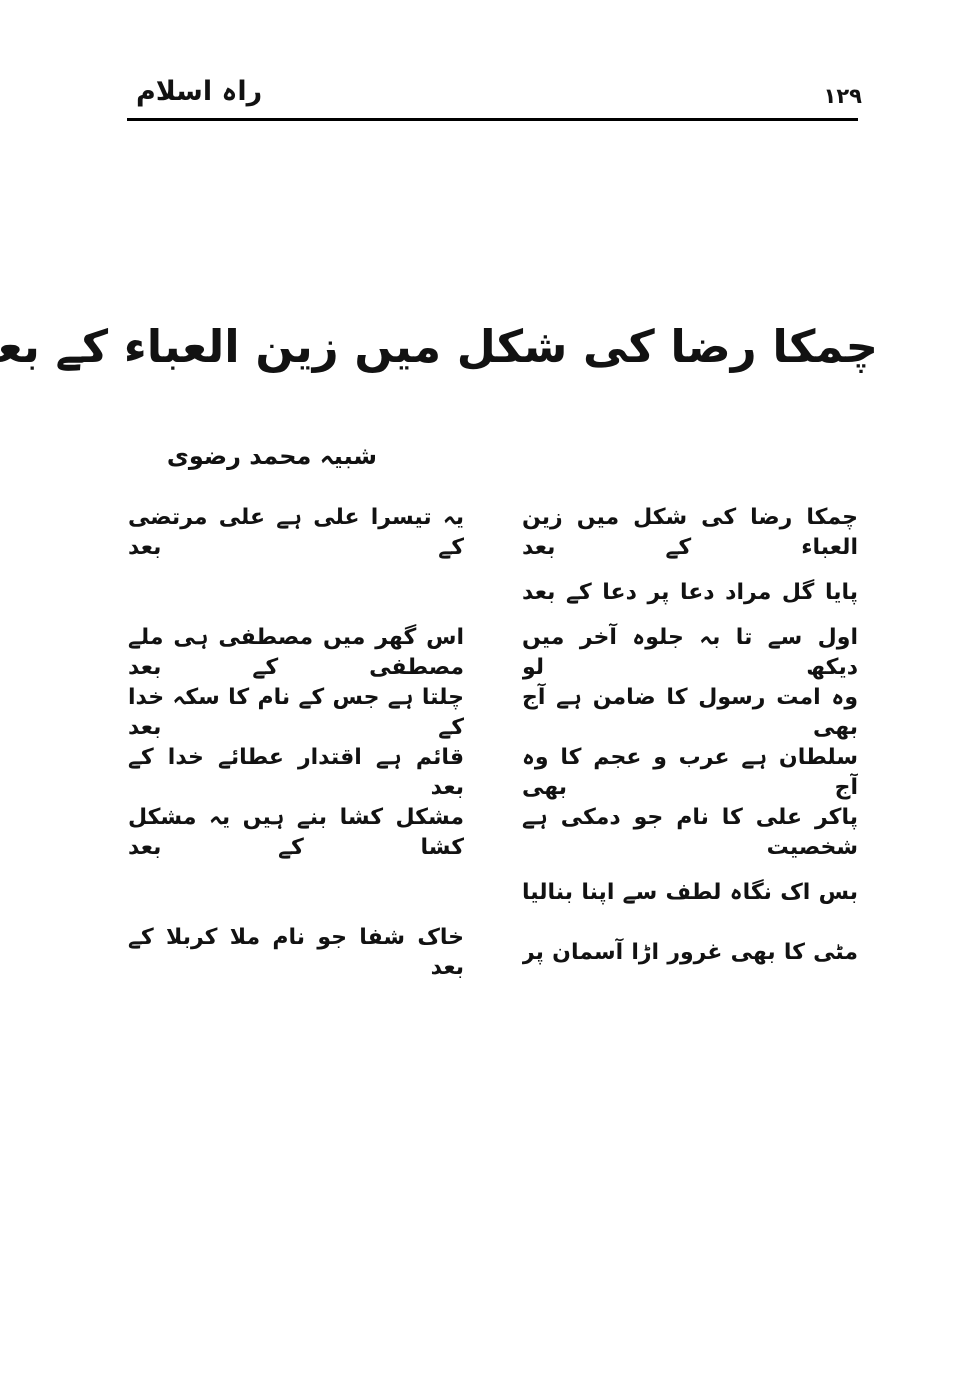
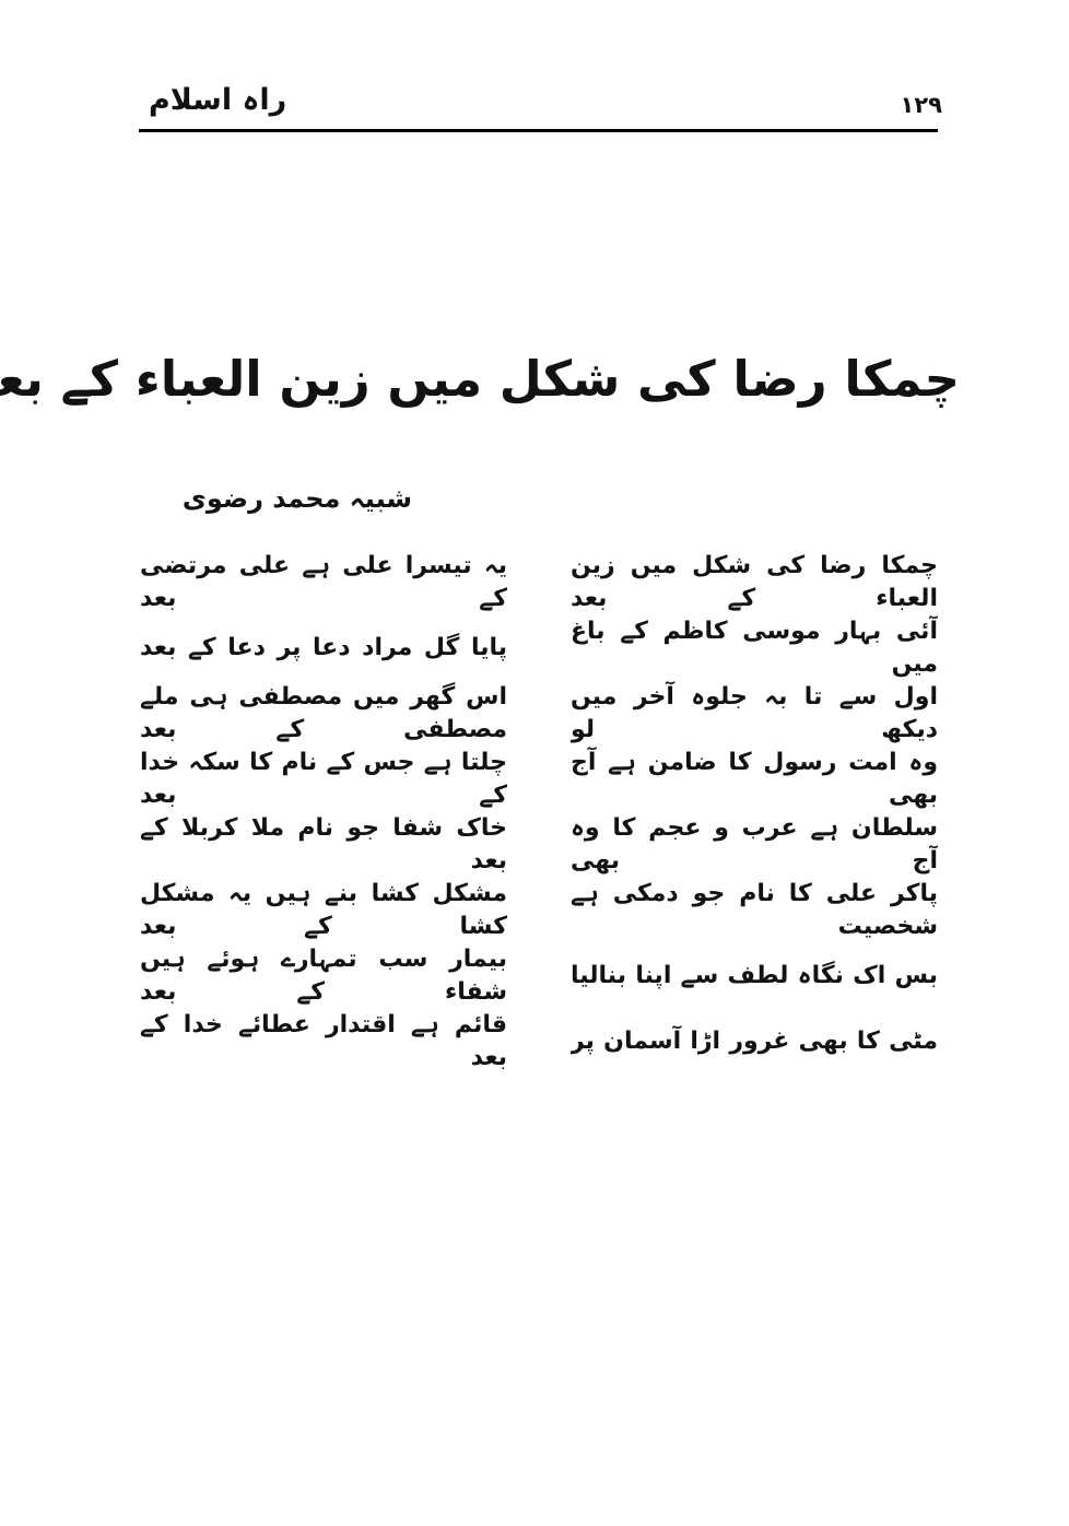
  راہ اسلام
  ۱۲۹
  چمکا رضا کی شکل میں زین العباء کے بع
  شبیہ محمد رضوی
  چمکا رضا کی شکل میں زین العباء کے بعد
  یہ تیسرا علی ہے علی مرتضی کے بعد
+ آئی بہار موسی کاظم کے باغ میں
  پایا گل مراد دعا پر دعا کے بعد
  اول سے تا بہ جلوہ آخر میں دیکھ لو
  اس گھر میں مصطفی ہی ملے مصطفی کے بعد
  وہ امت رسول کا ضامن ہے آج بھی
  چلتا ہے جس کے نام کا سکہ خدا کے بعد
  سلطان ہے عرب و عجم کا وہ آج بھی
- قائم ہے اقتدار عطائے خدا کے بعد
+ خاک شفا جو نام ملا کربلا کے بعد
  پاکر علی کا نام جو دمکی ہے شخصیت
  مشکل کشا بنے ہیں یہ مشکل کشا کے بعد
  بس اک نگاہ لطف سے اپنا بنالیا
+ بیمار سب تمہارے ہوئے ہیں شفاء کے بعد
  مٹی کا بھی غرور اڑا آسمان پر
- خاک شفا جو نام ملا کربلا کے بعد
+ قائم ہے اقتدار عطائے خدا کے بعد
